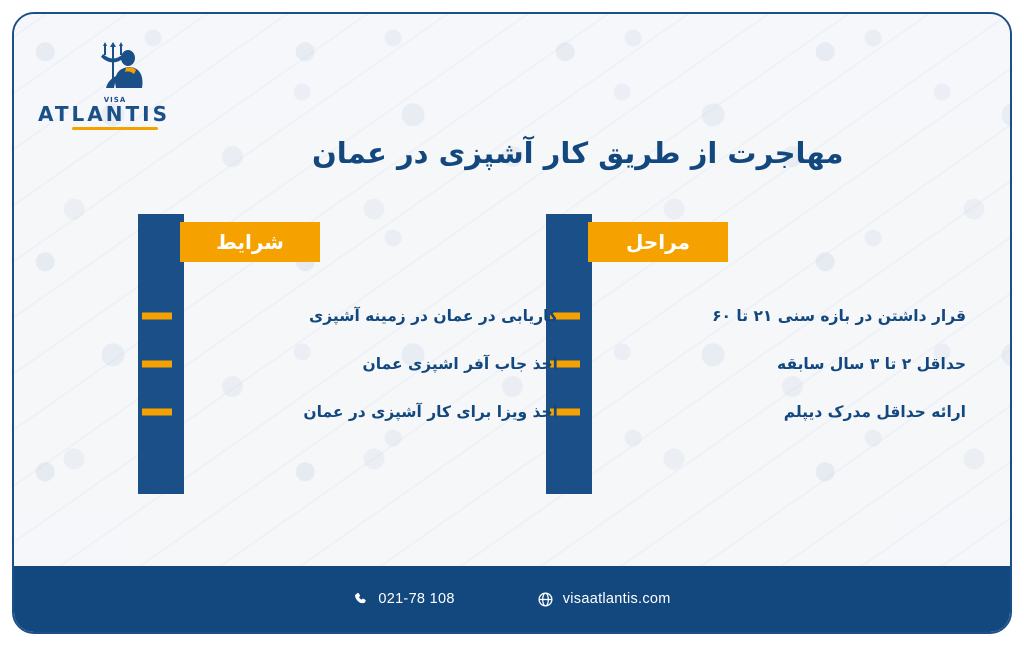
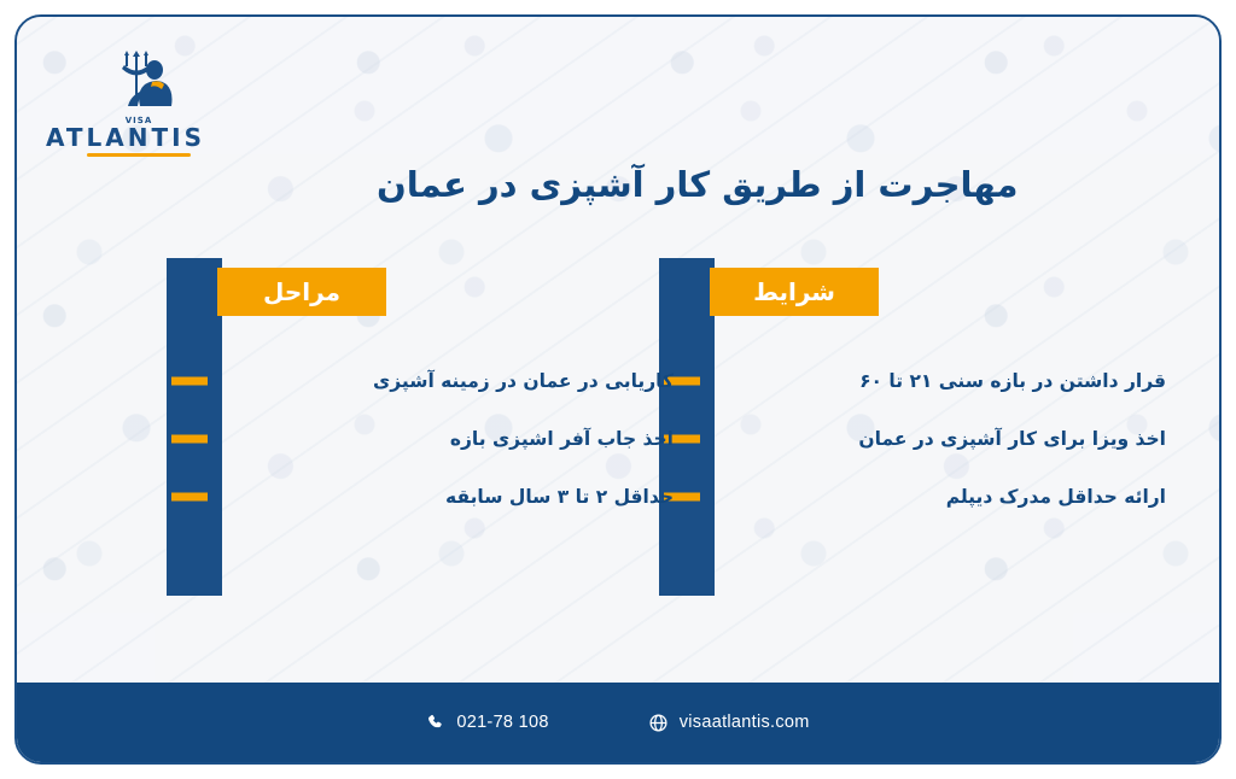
  VISA
  ATLANTIS
  مهاجرت از طریق کار آشپزی در عمان
- مراحل
+ شرایط
  قرار داشتن در بازه سنی ۲۱ تا ۶۰
- حداقل ۲ تا ۳ سال سابقه
+ اخذ ویزا برای کار آشپزی در عمان
  ارائه حداقل مدرک دیپلم
- شرایط
+ مراحل
  کاریابی در عمان در زمینه آشپزی
- اخذ جاب آفر اشپزی عمان
+ اخذ جاب آفر اشپزی بازه
- اخذ ویزا برای کار آشپزی در عمان
+ حداقل ۲ تا ۳ سال سابقه
  visaatlantis.com
  021-78 108
